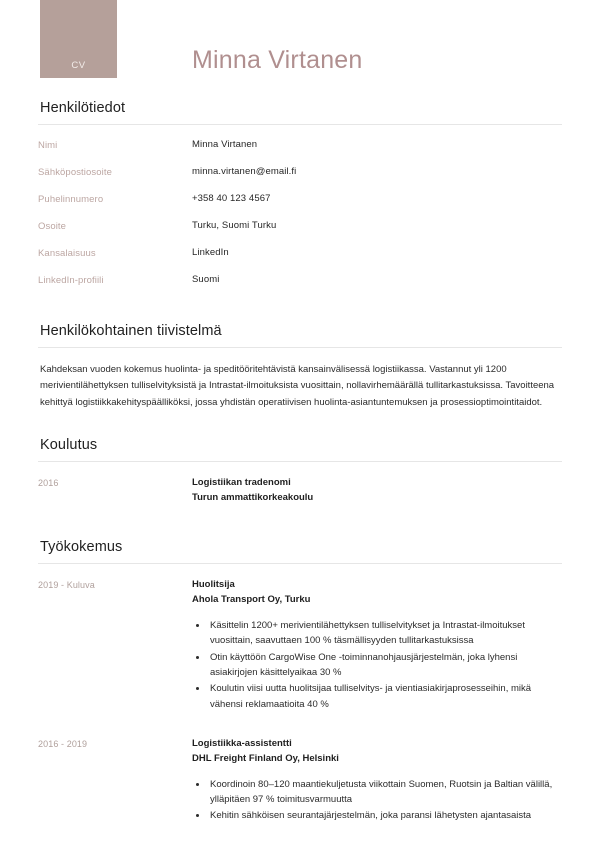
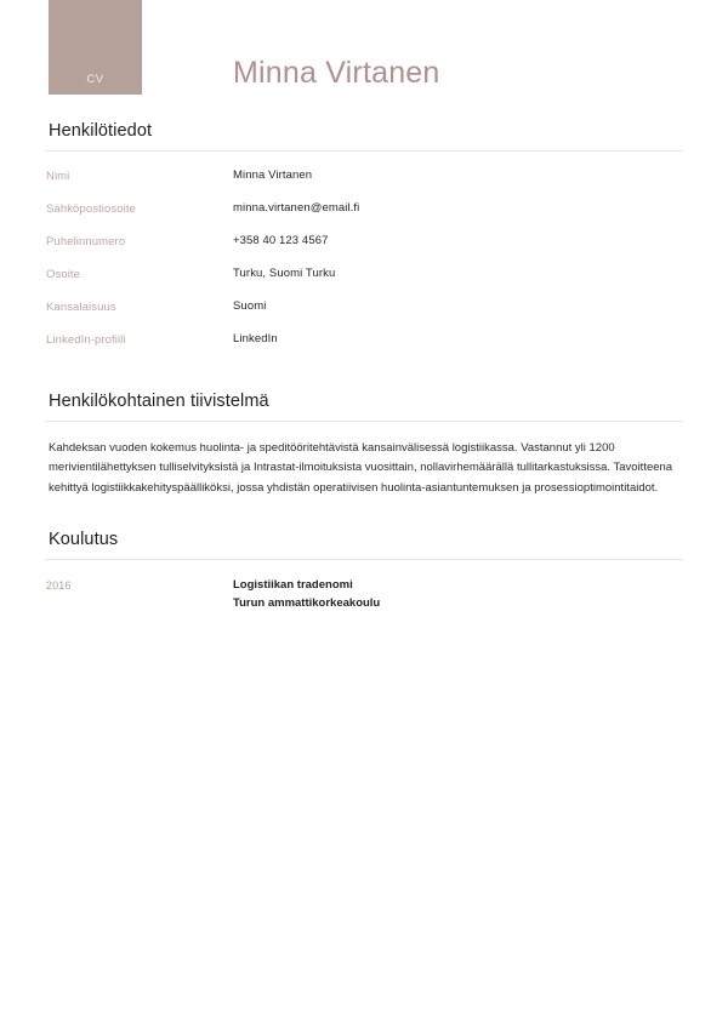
  CV
  Minna Virtanen
  Henkilötiedot
  Nimi
  Minna Virtanen
  Sähköpostiosoite
  minna.virtanen@email.fi
  Puhelinnumero
  +358 40 123 4567
  Osoite
  Turku, Suomi Turku
  Kansalaisuus
- LinkedIn
+ Suomi
  LinkedIn-profiili
- Suomi
+ LinkedIn
  Henkilökohtainen tiivistelmä
  Kahdeksan vuoden kokemus huolinta- ja speditööritehtävistä kansainvälisessä logistiikassa. Vastannut yli 1200 merivientilähettyksen tulliselvityksistä ja Intrastat-ilmoituksista vuosittain, nollavirhemäärällä tullitarkastuksissa. Tavoitteena kehittyä logistiikkakehityspäälliköksi, jossa yhdistän operatiivisen huolinta-asiantuntemuksen ja prosessioptimointitaidot.
  Koulutus
  2016
  Logistiikan tradenomi
  Turun ammattikorkeakoulu
- Työkokemus
- 2019 - Kuluva
- Huolitsija
- Ahola Transport Oy, Turku
- Käsittelin 1200+ merivientilähettyksen tulliselvitykset ja Intrastat-ilmoitukset vuosittain, saavuttaen 100 % täsmällisyyden tullitarkastuksissa
- Otin käyttöön CargoWise One -toiminnanohjausjärjestelmän, joka lyhensi asiakirjojen käsittelyaikaa 30 %
- Koulutin viisi uutta huolitsijaa tulliselvitys- ja vientiasiakirjaprosesseihin, mikä vähensi reklamaatioita 40 %
- 2016 - 2019
- Logistiikka-assistentti
- DHL Freight Finland Oy, Helsinki
- Koordinoin 80–120 maantiekuljetusta viikottain Suomen, Ruotsin ja Baltian välillä, ylläpitäen 97 % toimitusvarmuutta
- Kehitin sähköisen seurantajärjestelmän, joka paransi lähetysten ajantasaista
